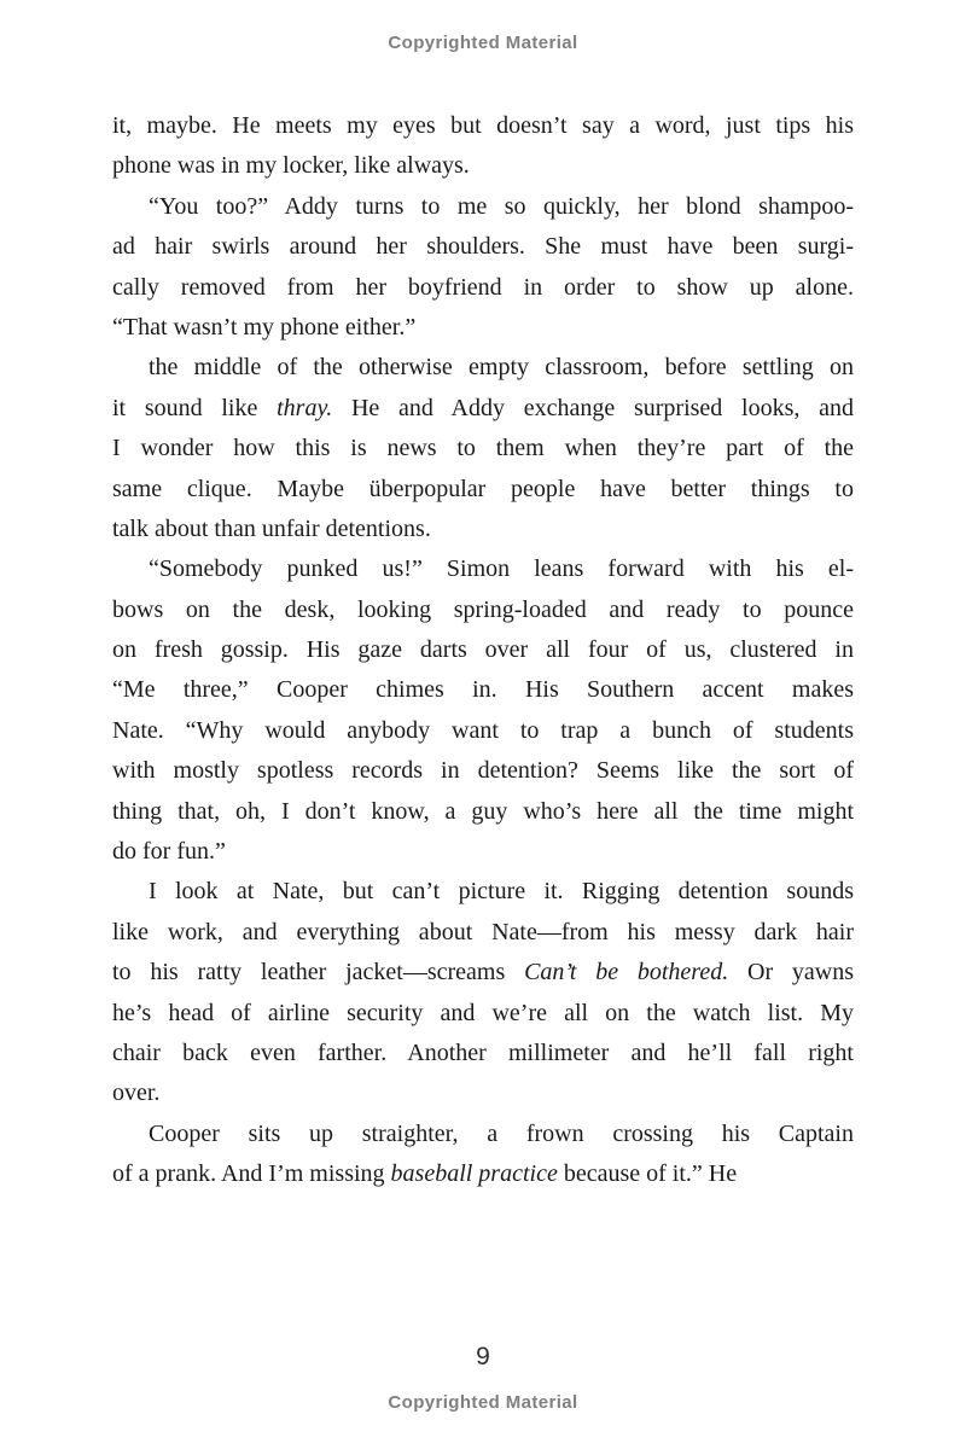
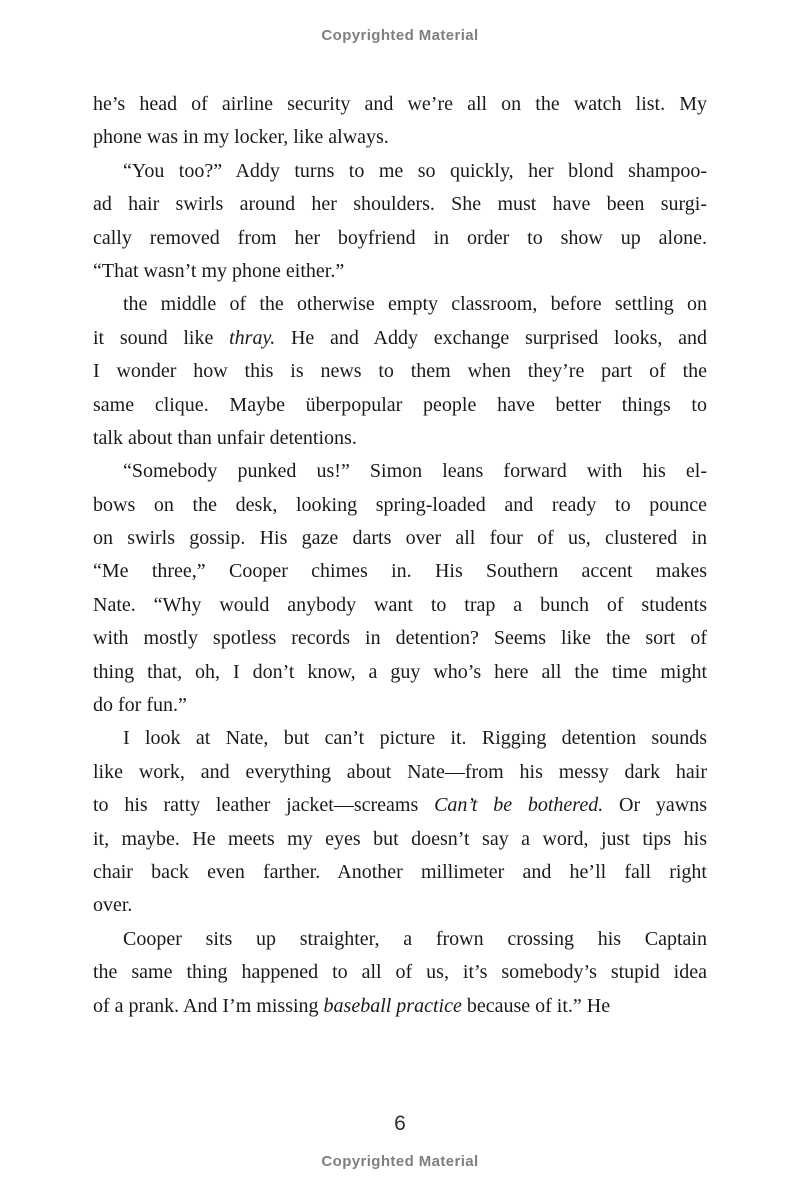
  Copyrighted Material
- it, maybe. He meets my eyes but doesn’t say a word, just tips his
+ he’s head of airline security and we’re all on the watch list. My
  phone was in my locker, like always.
  “You too?” Addy turns to me so quickly, her blond shampoo-
  ad hair swirls around her shoulders. She must have been surgi-
  cally removed from her boyfriend in order to show up alone.
  “That wasn’t my phone either.”
  the middle of the otherwise empty classroom, before settling on
  it sound like thray. He and Addy exchange surprised looks, and
  I wonder how this is news to them when they’re part of the
  same clique. Maybe überpopular people have better things to
  talk about than unfair detentions.
  “Somebody punked us!” Simon leans forward with his el-
  bows on the desk, looking spring-loaded and ready to pounce
- on fresh gossip. His gaze darts over all four of us, clustered in
+ on swirls gossip. His gaze darts over all four of us, clustered in
  “Me three,” Cooper chimes in. His Southern accent makes
  Nate. “Why would anybody want to trap a bunch of students
  with mostly spotless records in detention? Seems like the sort of
  thing that, oh, I don’t know, a guy who’s here all the time might
  do for fun.”
  I look at Nate, but can’t picture it. Rigging detention sounds
  like work, and everything about Nate—from his messy dark hair
  to his ratty leather jacket—screams Can’t be bothered. Or yawns
- he’s head of airline security and we’re all on the watch list. My
+ it, maybe. He meets my eyes but doesn’t say a word, just tips his
  chair back even farther. Another millimeter and he’ll fall right
  over.
  Cooper sits up straighter, a frown crossing his Captain
+ the same thing happened to all of us, it’s somebody’s stupid idea
  of a prank. And I’m missing baseball practice because of it.” He
- 9
+ 6
  Copyrighted Material
